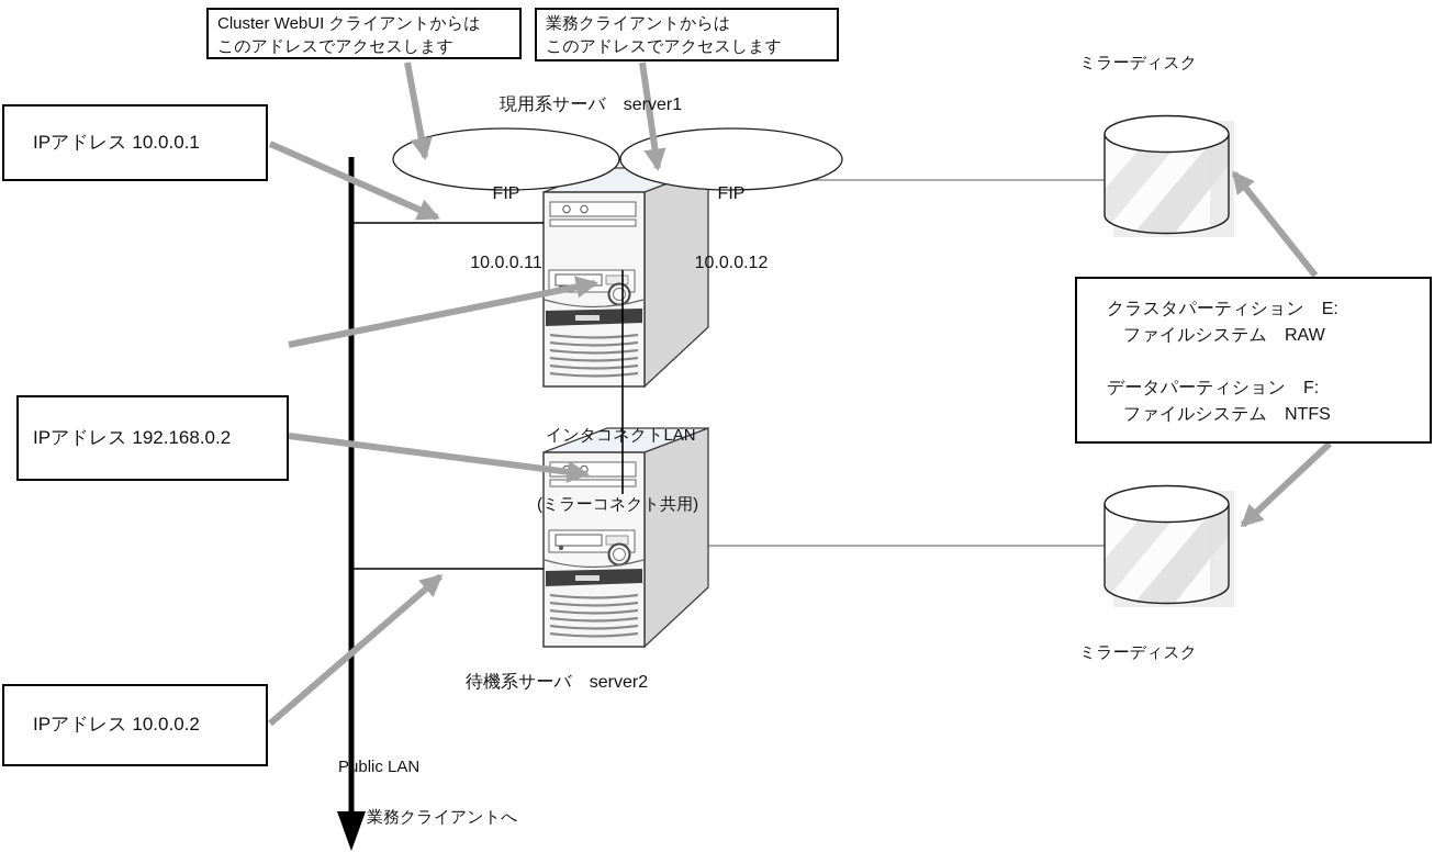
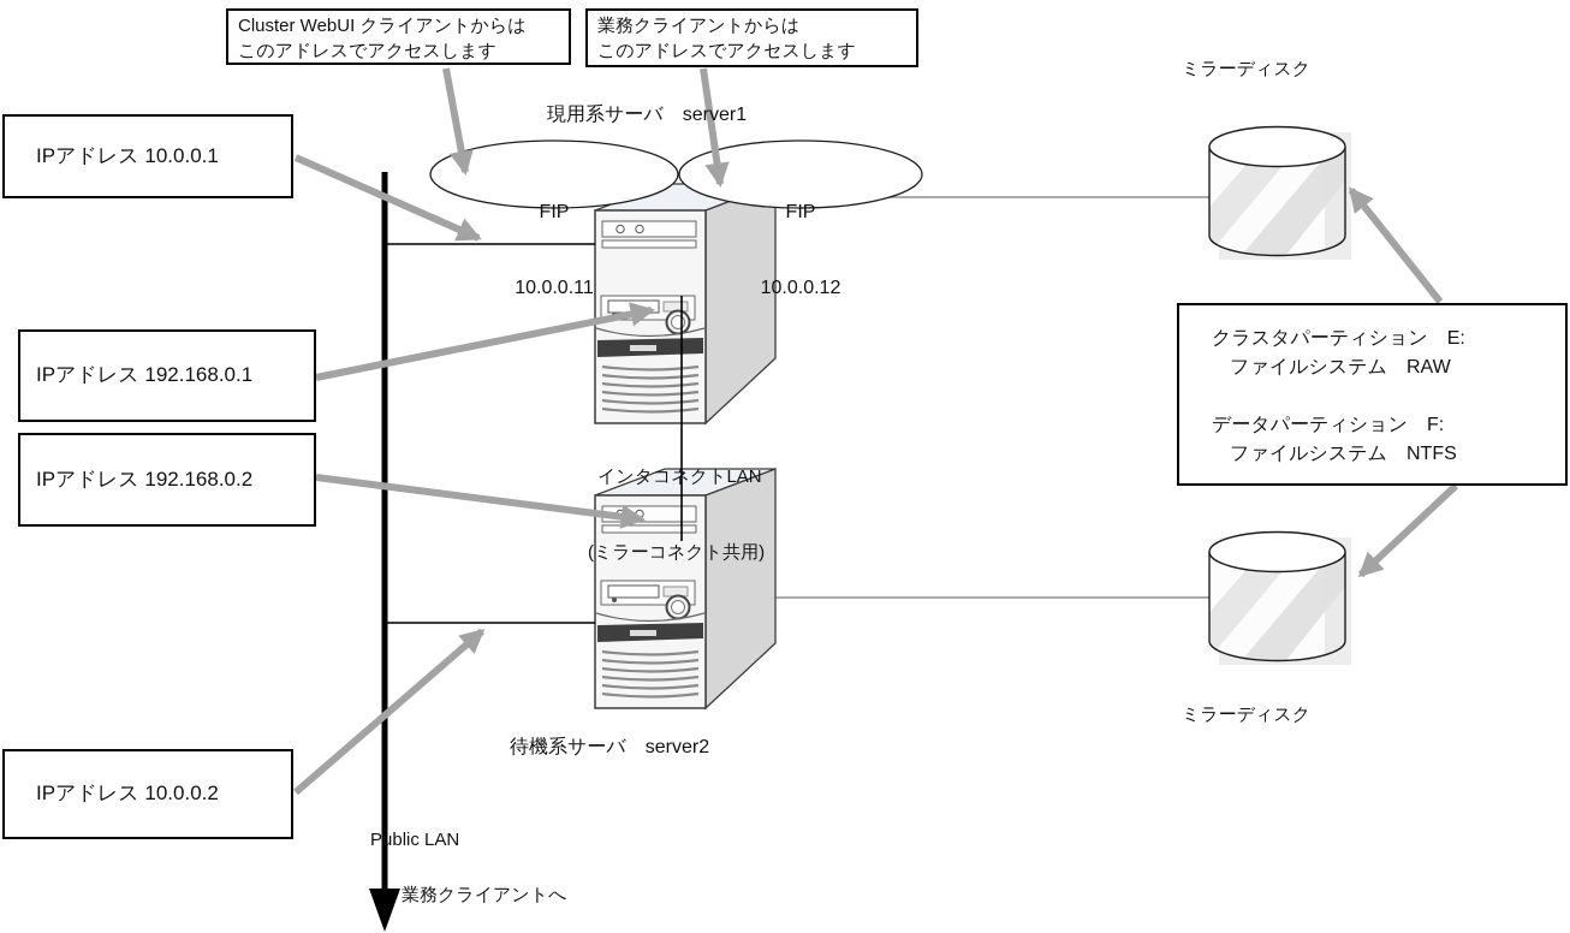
  Cluster WebUI クライアントからは
  このアドレスでアクセスします
  業務クライアントからは
  このアドレスでアクセスします
  現用系サーバ server1
  待機系サーバ server2
  FIP
  10.0.0.11
  FIP
  10.0.0.12
  IPアドレス 10.0.0.1
+ IPアドレス 192.168.0.1
  IPアドレス 192.168.0.2
  IPアドレス 10.0.0.2
  クラスタパーティション E:
  ファイルシステム RAW
  データパーティション F:
  ファイルシステム NTFS
  ミラーディスク
  ミラーディスク
  インタコネクトLAN
  (ミラーコネクト共用)
  Public LAN
  業務クライアントへ
